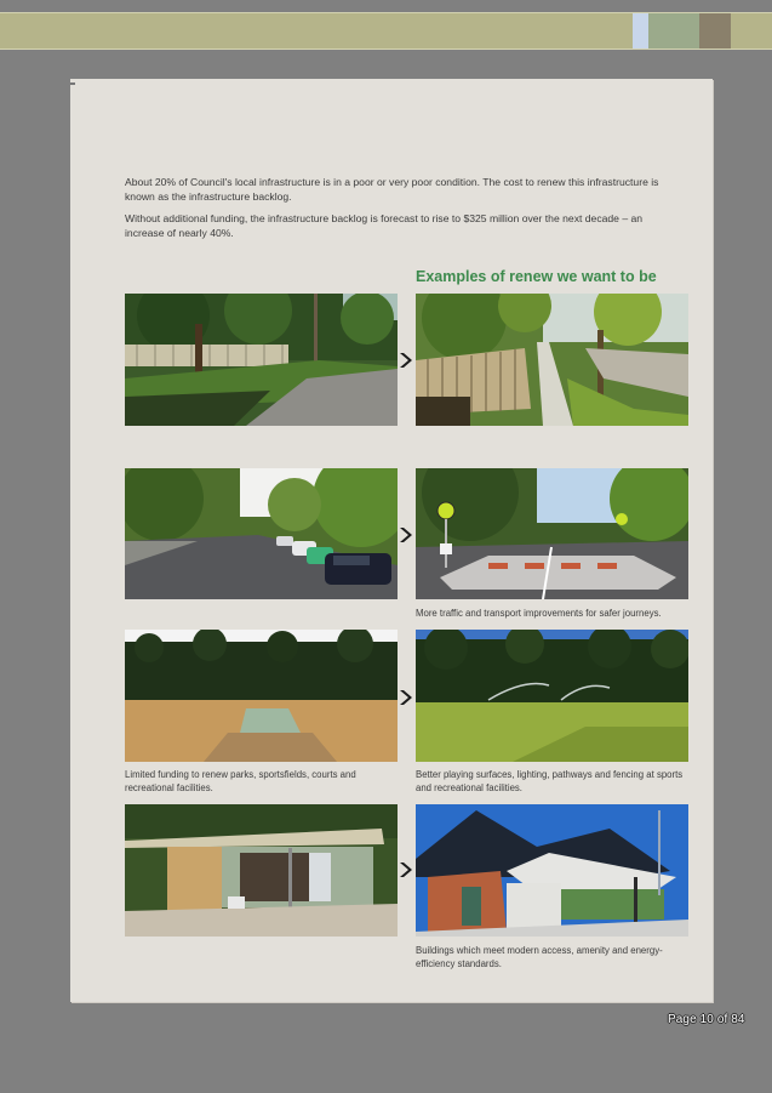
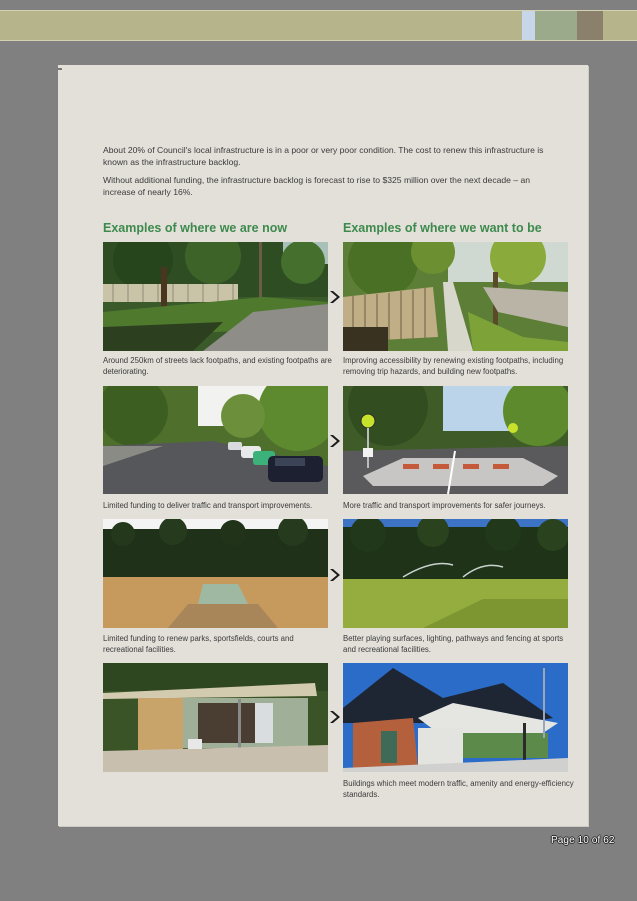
  About 20% of Council's local infrastructure is in a poor or very poor condition. The cost to renew this infrastructure is known as the infrastructure backlog.
- Without additional funding, the infrastructure backlog is forecast to rise to $325 million over the next decade – an increase of nearly 40%.
+ Without additional funding, the infrastructure backlog is forecast to rise to $325 million over the next decade – an increase of nearly 16%.
+ Examples of where we are now
- Examples of renew we want to be
+ Examples of where we want to be
+ Around 250km of streets lack footpaths, and existing footpaths are deteriorating.
+ Improving accessibility by renewing existing footpaths, including removing trip hazards, and building new footpaths.
+ Limited funding to deliver traffic and transport improvements.
  More traffic and transport improvements for safer journeys.
  Limited funding to renew parks, sportsfields, courts and recreational facilities.
  Better playing surfaces, lighting, pathways and fencing at sports and recreational facilities.
- Buildings which meet modern access, amenity and energy-efficiency standards.
+ Buildings which meet modern traffic, amenity and energy-efficiency standards.
- Page 10 of 84
+ Page 10 of 62
